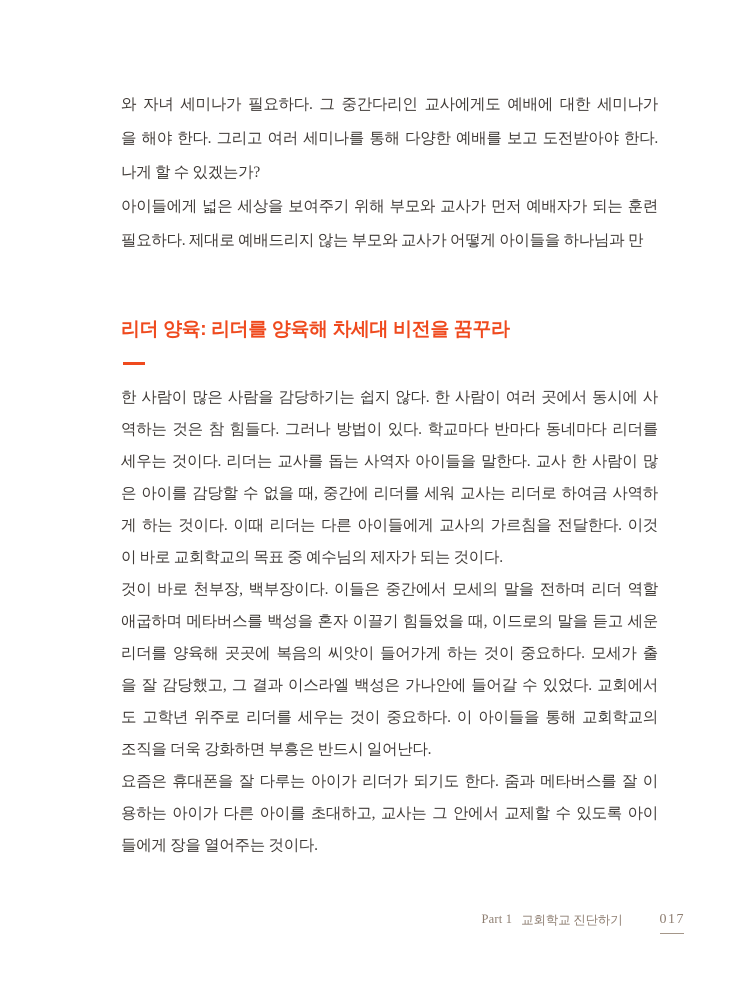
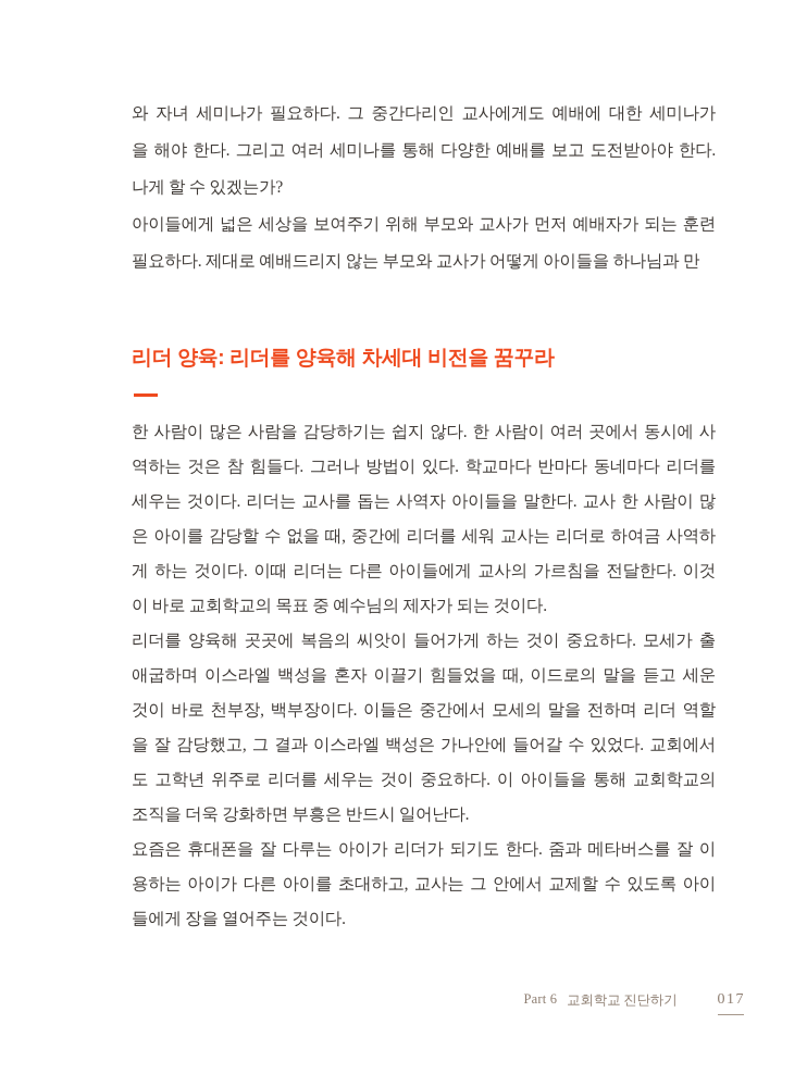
  와 자녀 세미나가 필요하다. 그 중간다리인 교사에게도 예배에 대한 세미나가
  을 해야 한다. 그리고 여러 세미나를 통해 다양한 예배를 보고 도전받아야 한다.
  나게 할 수 있겠는가?
  아이들에게 넓은 세상을 보여주기 위해 부모와 교사가 먼저 예배자가 되는 훈련
  필요하다. 제대로 예배드리지 않는 부모와 교사가 어떻게 아이들을 하나님과 만
  리더 양육: 리더를 양육해 차세대 비전을 꿈꾸라
  한 사람이 많은 사람을 감당하기는 쉽지 않다. 한 사람이 여러 곳에서 동시에 사
  역하는 것은 참 힘들다. 그러나 방법이 있다. 학교마다 반마다 동네마다 리더를
  세우는 것이다. 리더는 교사를 돕는 사역자 아이들을 말한다. 교사 한 사람이 많
  은 아이를 감당할 수 없을 때, 중간에 리더를 세워 교사는 리더로 하여금 사역하
  게 하는 것이다. 이때 리더는 다른 아이들에게 교사의 가르침을 전달한다. 이것
  이 바로 교회학교의 목표 중 예수님의 제자가 되는 것이다.
- 것이 바로 천부장, 백부장이다. 이들은 중간에서 모세의 말을 전하며 리더 역할
+ 리더를 양육해 곳곳에 복음의 씨앗이 들어가게 하는 것이 중요하다. 모세가 출
- 애굽하며 메타버스를 백성을 혼자 이끌기 힘들었을 때, 이드로의 말을 듣고 세운
+ 애굽하며 이스라엘 백성을 혼자 이끌기 힘들었을 때, 이드로의 말을 듣고 세운
- 리더를 양육해 곳곳에 복음의 씨앗이 들어가게 하는 것이 중요하다. 모세가 출
+ 것이 바로 천부장, 백부장이다. 이들은 중간에서 모세의 말을 전하며 리더 역할
  을 잘 감당했고, 그 결과 이스라엘 백성은 가나안에 들어갈 수 있었다. 교회에서
  도 고학년 위주로 리더를 세우는 것이 중요하다. 이 아이들을 통해 교회학교의
  조직을 더욱 강화하면 부흥은 반드시 일어난다.
  요즘은 휴대폰을 잘 다루는 아이가 리더가 되기도 한다. 줌과 메타버스를 잘 이
  용하는 아이가 다른 아이를 초대하고, 교사는 그 안에서 교제할 수 있도록 아이
  들에게 장을 열어주는 것이다.
- Part 1
+ Part 6
  교회학교 진단하기
  017
